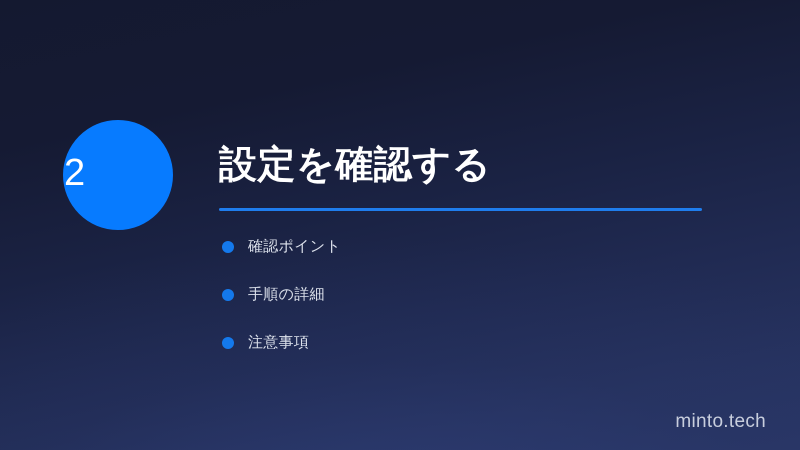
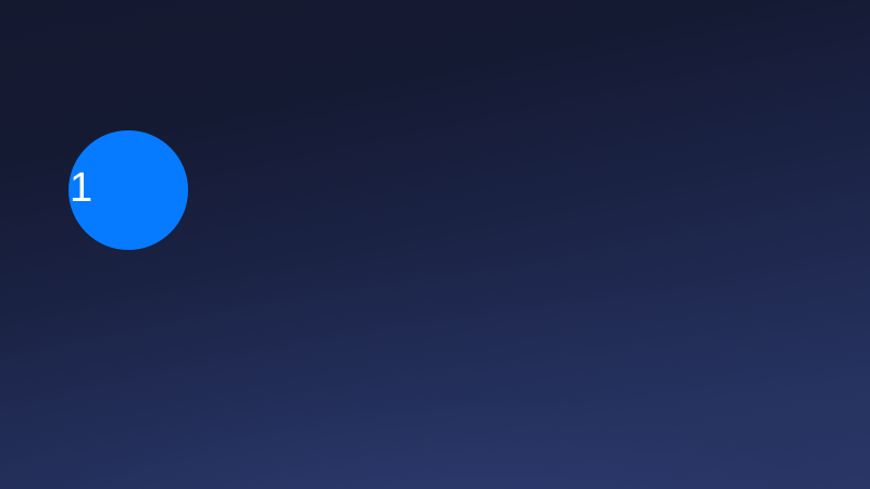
- 2
+ 1
- 設定を確認する
- 確認ポイント
- 手順の詳細
- 注意事項
- minto.tech
